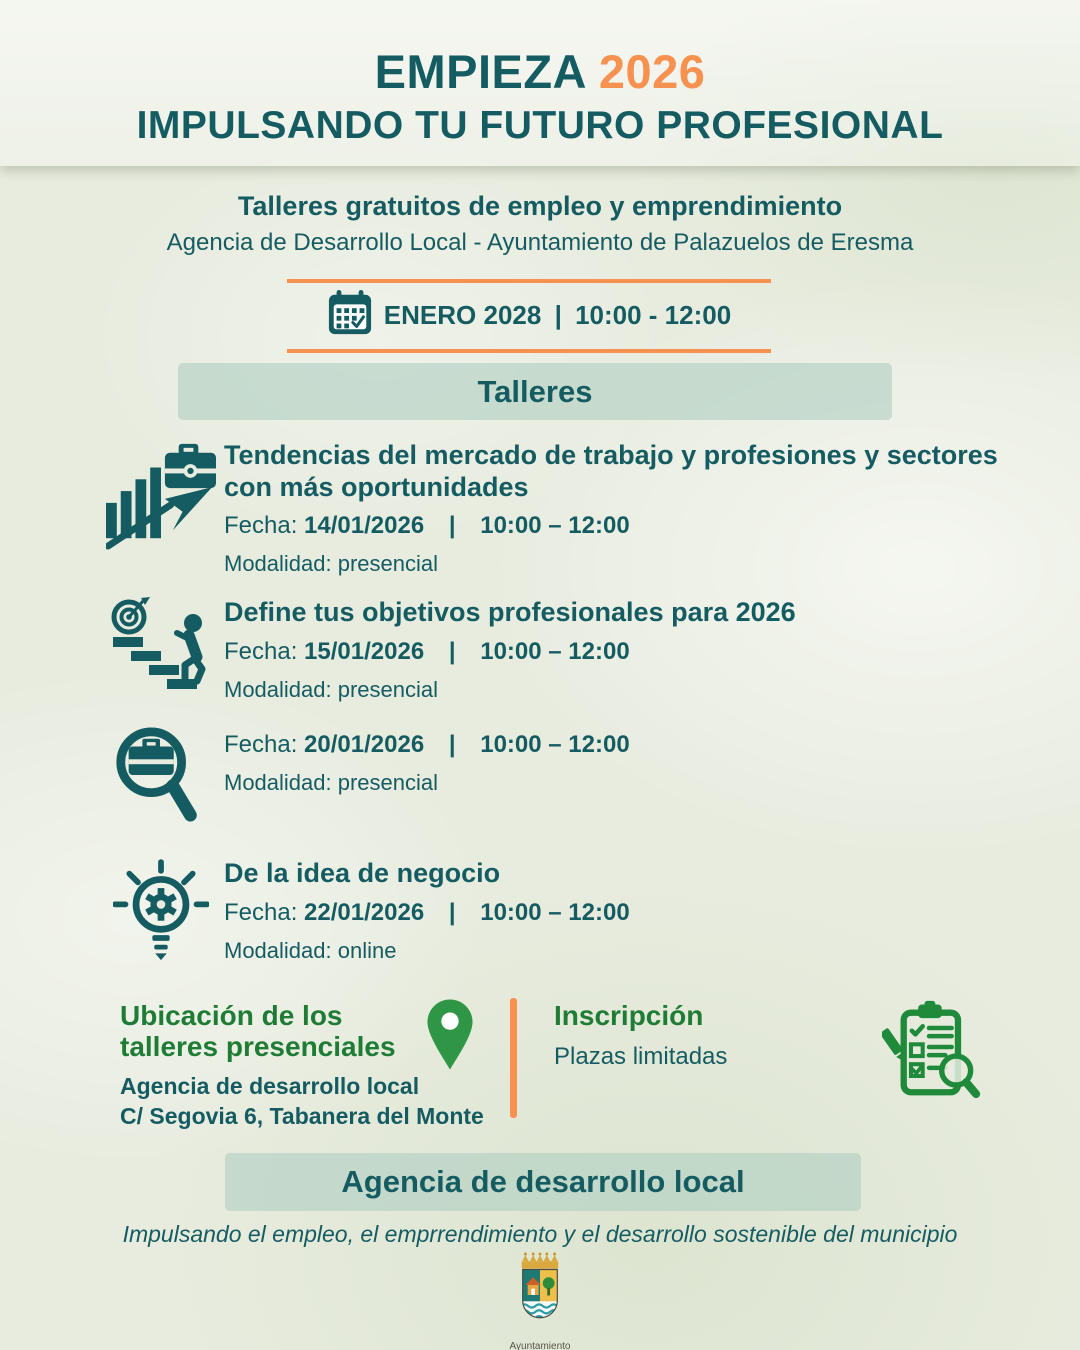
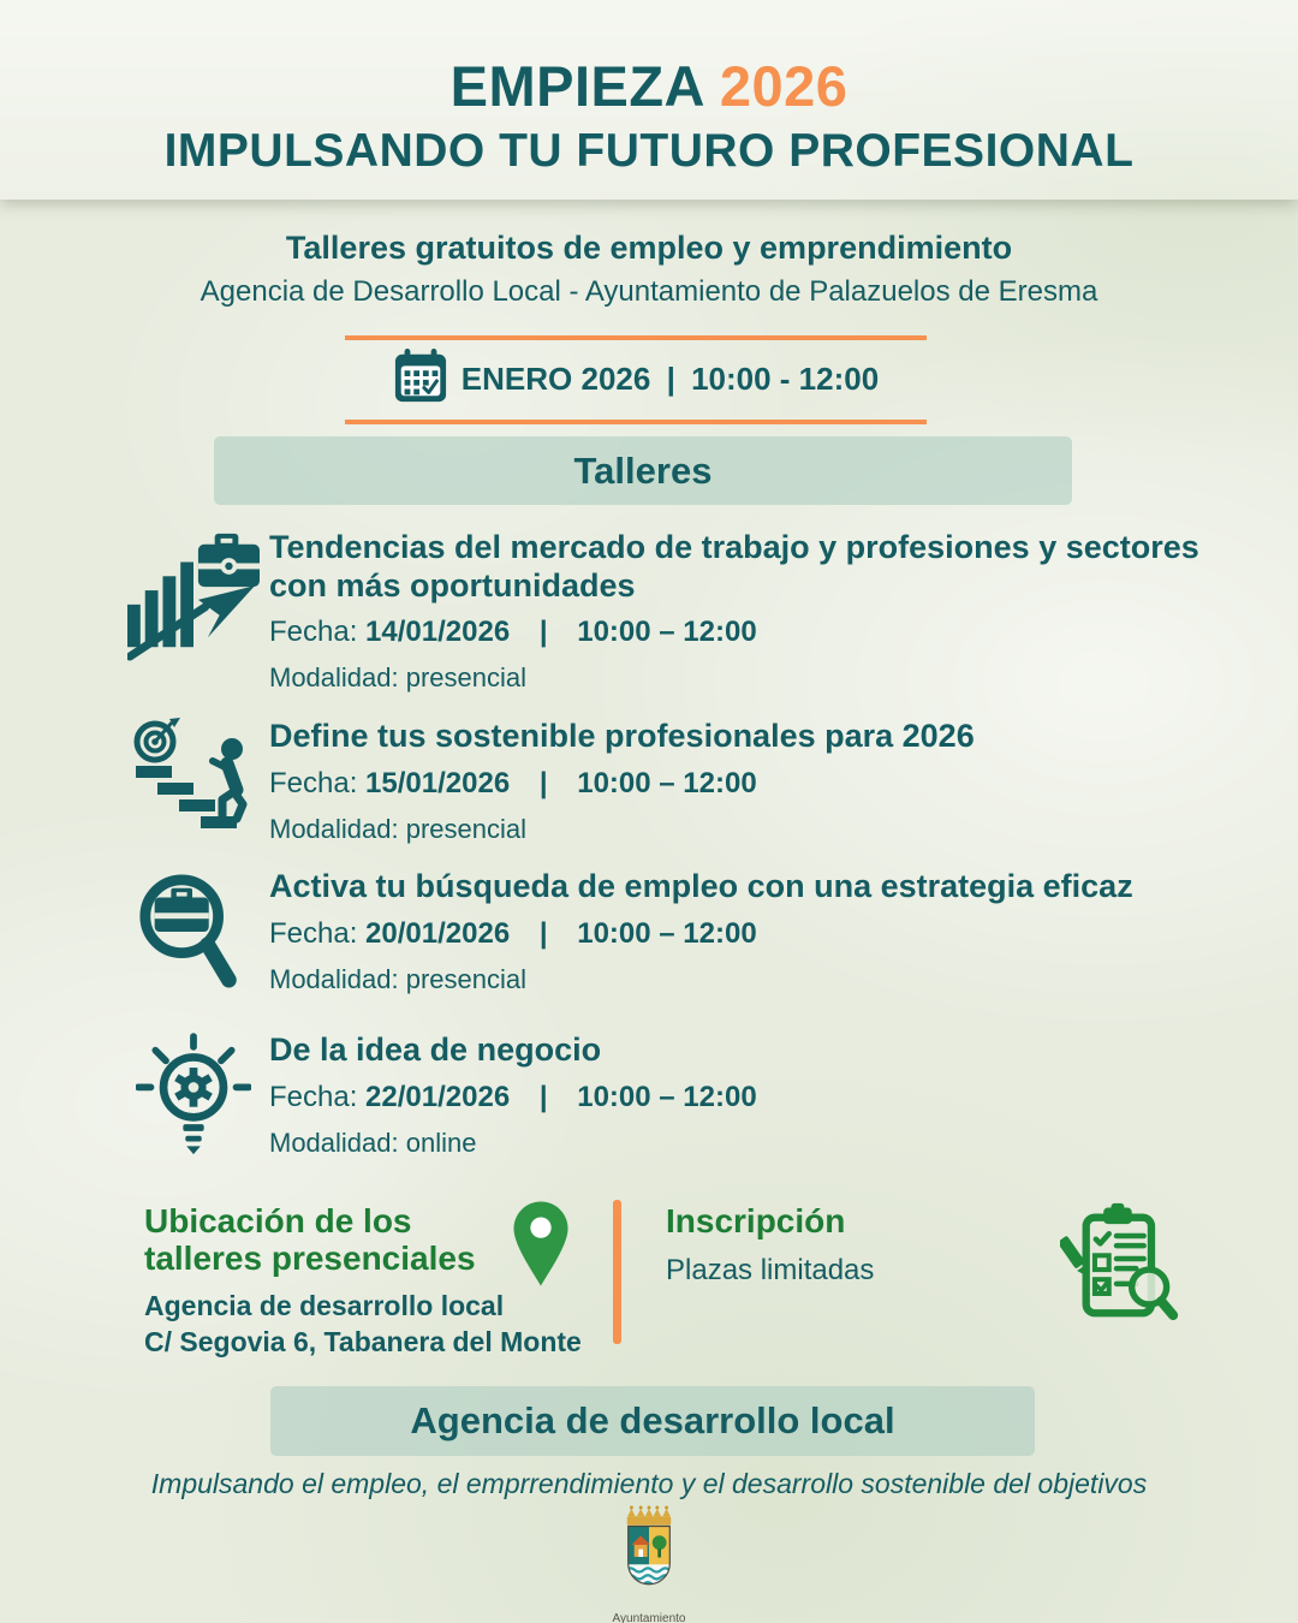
  EMPIEZA 2026
  IMPULSANDO TU FUTURO PROFESIONAL
  Talleres gratuitos de empleo y emprendimiento
  Agencia de Desarrollo Local - Ayuntamiento de Palazuelos de Eresma
- ENERO 2028 | 10:00 - 12:00
+ ENERO 2026 | 10:00 - 12:00
  Talleres
  Tendencias del mercado de trabajo y profesiones y sectores con más oportunidades
  Fecha: 14/01/2026 | 10:00 – 12:00
  Modalidad: presencial
- Define tus objetivos profesionales para 2026
+ Define tus sostenible profesionales para 2026
  Fecha: 15/01/2026 | 10:00 – 12:00
  Modalidad: presencial
+ Activa tu búsqueda de empleo con una estrategia eficaz
  Fecha: 20/01/2026 | 10:00 – 12:00
  Modalidad: presencial
  De la idea de negocio
  Fecha: 22/01/2026 | 10:00 – 12:00
  Modalidad: online
  Ubicación de los
  talleres presenciales
  Agencia de desarrollo local
  C/ Segovia 6, Tabanera del Monte
  Inscripción
  Plazas limitadas
  Agencia de desarrollo local
- Impulsando el empleo, el emprrendimiento y el desarrollo sostenible del municipio
+ Impulsando el empleo, el emprrendimiento y el desarrollo sostenible del objetivos
  Ayuntamiento
